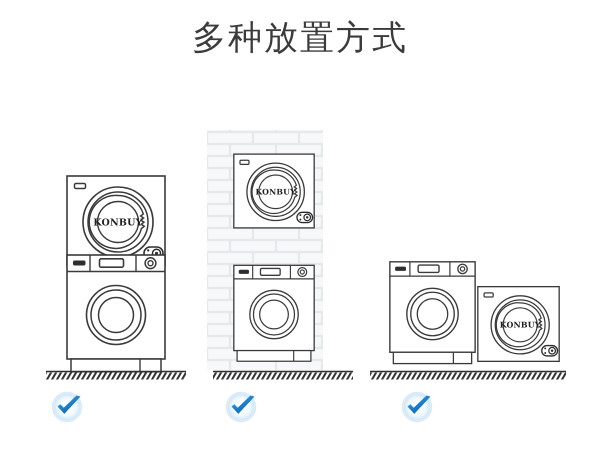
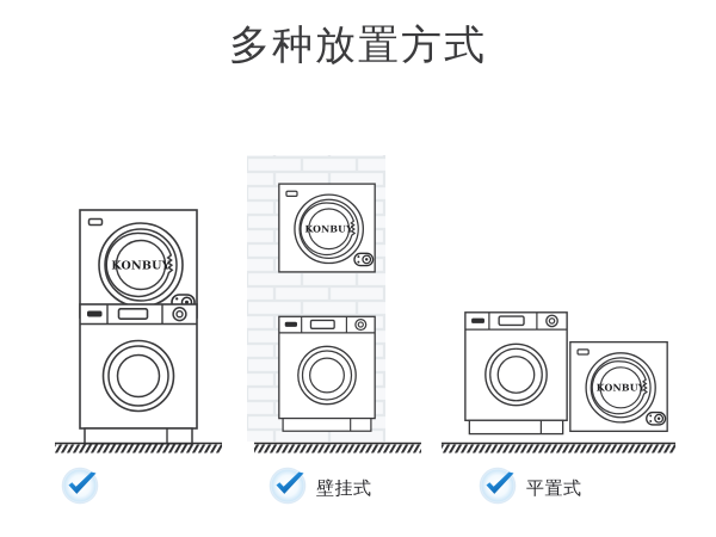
  多种放置方式
+ 壁挂式
+ 平置式
